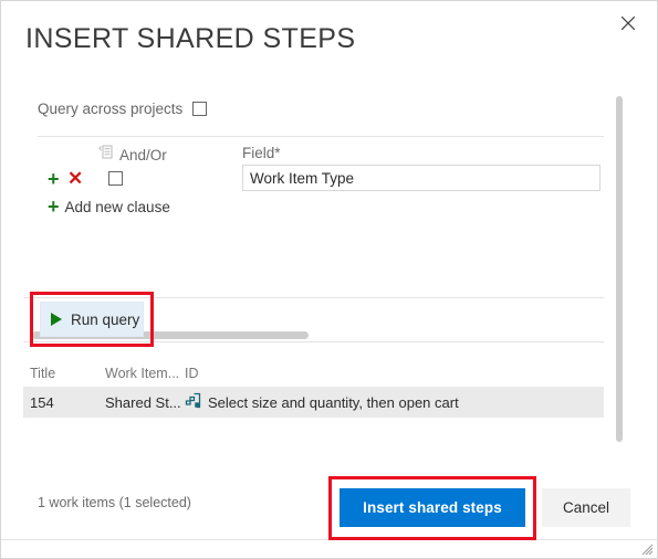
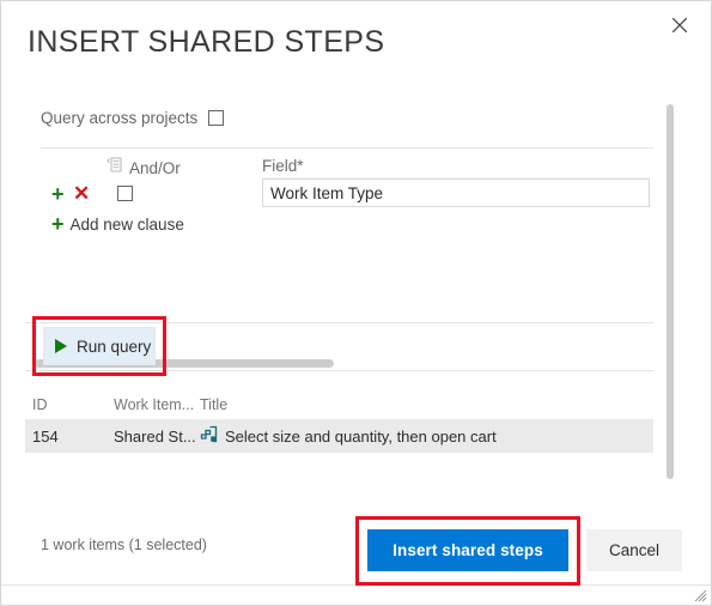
  INSERT SHARED STEPS
  Query across projects
  And/Or
  Field*
  +
  ✕
  Work Item Type
  +
  Add new clause
  Run query
- Title
+ ID
  Work Item...
- ID
+ Title
  154
  Shared St...
  Select size and quantity, then open cart
  1 work items (1 selected)
  Insert shared steps
  Cancel
